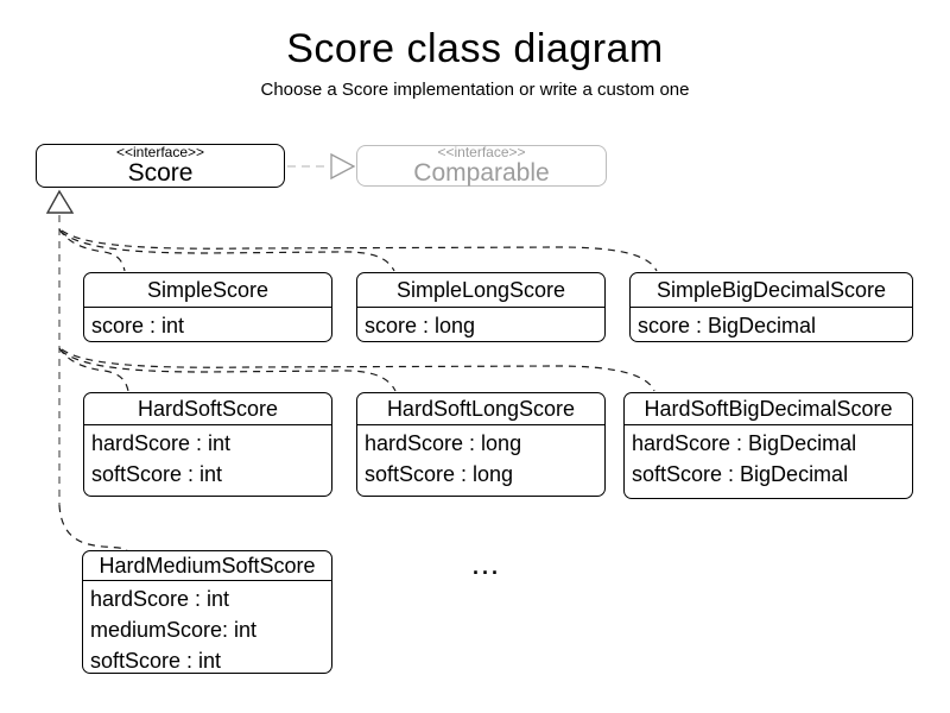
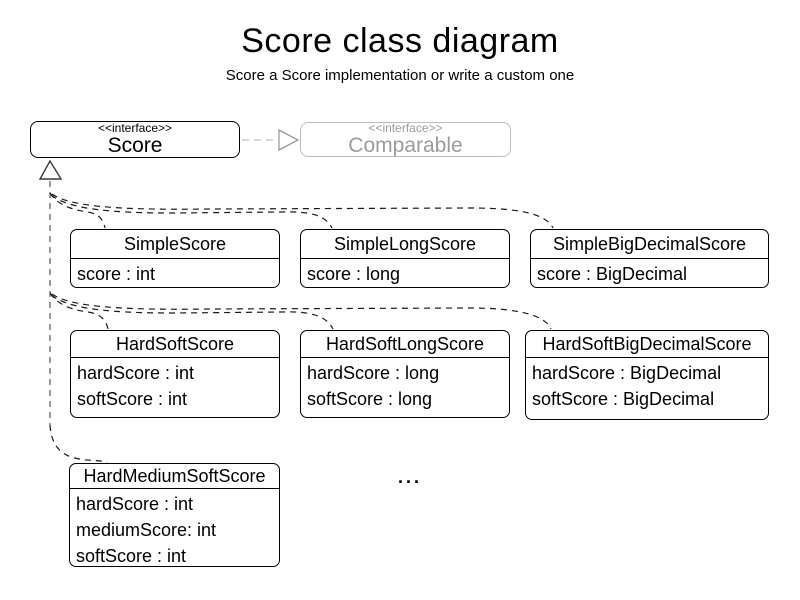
  Score class diagram
- Choose a Score implementation or write a custom one
+ Score a Score implementation or write a custom one
  <<interface>>
  Score
  <<interface>>
  Comparable
  SimpleScore
  score : int
  SimpleLongScore
  score : long
  SimpleBigDecimalScore
  score : BigDecimal
  HardSoftScore
  hardScore : int
  softScore : int
  HardSoftLongScore
  hardScore : long
  softScore : long
  HardSoftBigDecimalScore
  hardScore : BigDecimal
  softScore : BigDecimal
  HardMediumSoftScore
  hardScore : int
  mediumScore: int
  softScore : int
  ...
